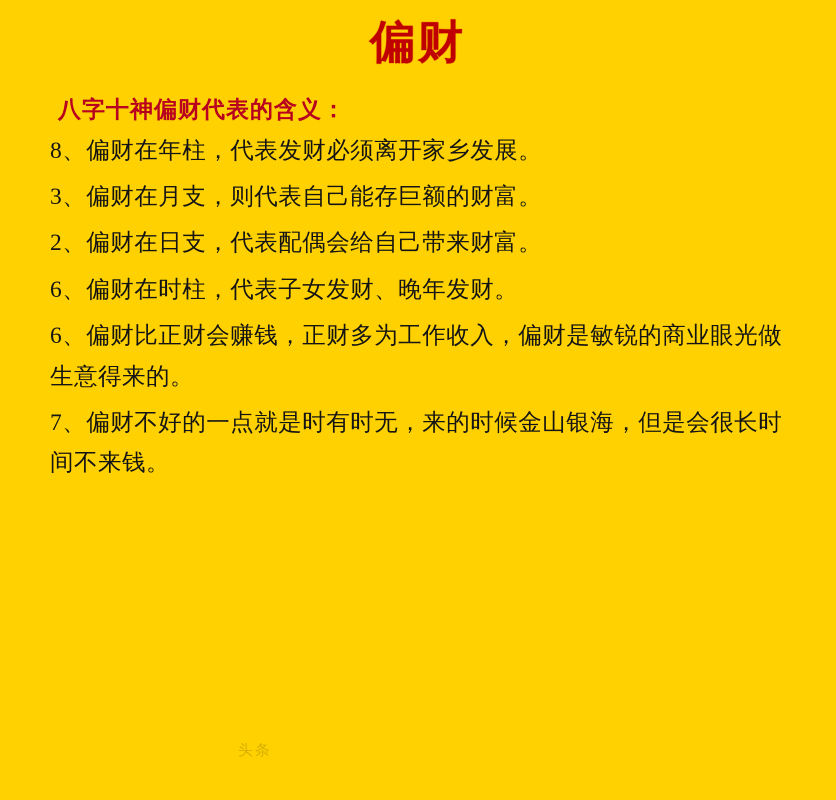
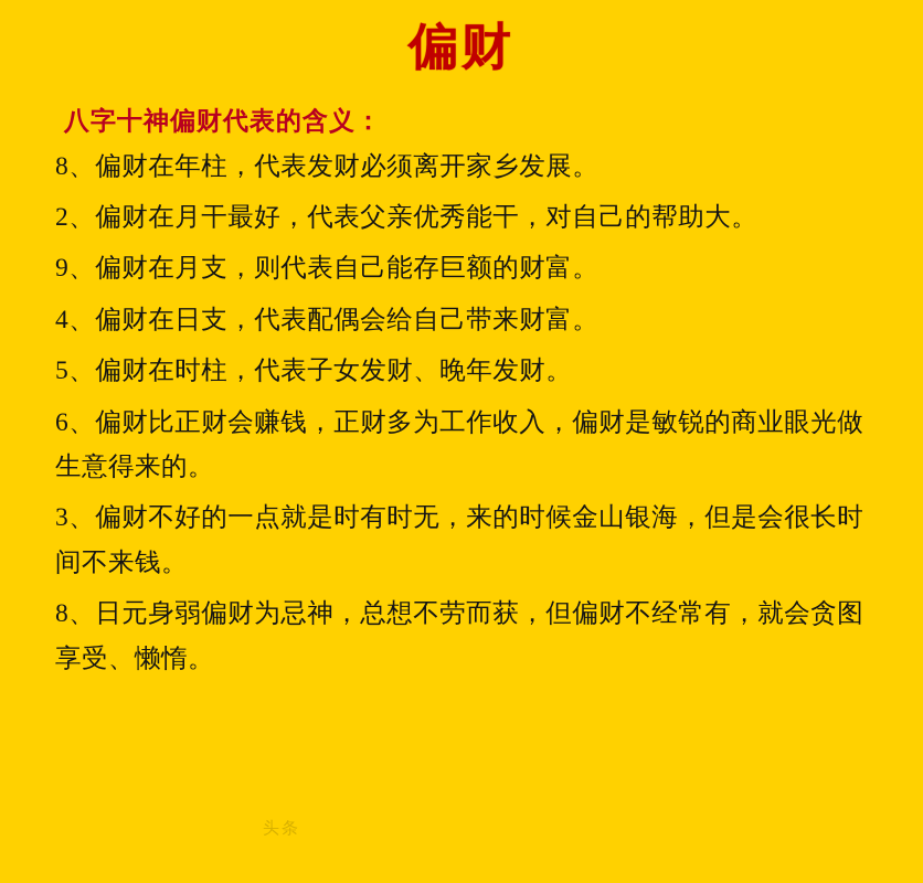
  偏财
  八字十神偏财代表的含义：
  8、偏财在年柱，代表发财必须离开家乡发展。
+ 2、偏财在月干最好，代表父亲优秀能干，对自己的帮助大。
- 3、偏财在月支，则代表自己能存巨额的财富。
+ 9、偏财在月支，则代表自己能存巨额的财富。
- 2、偏财在日支，代表配偶会给自己带来财富。
+ 4、偏财在日支，代表配偶会给自己带来财富。
- 6、偏财在时柱，代表子女发财、晚年发财。
+ 5、偏财在时柱，代表子女发财、晚年发财。
  6、偏财比正财会赚钱，正财多为工作收入，偏财是敏锐的商业眼光做生意得来的。
- 7、偏财不好的一点就是时有时无，来的时候金山银海，但是会很长时间不来钱。
+ 3、偏财不好的一点就是时有时无，来的时候金山银海，但是会很长时间不来钱。
+ 8、日元身弱偏财为忌神，总想不劳而获，但偏财不经常有，就会贪图享受、懒惰。
  头条
